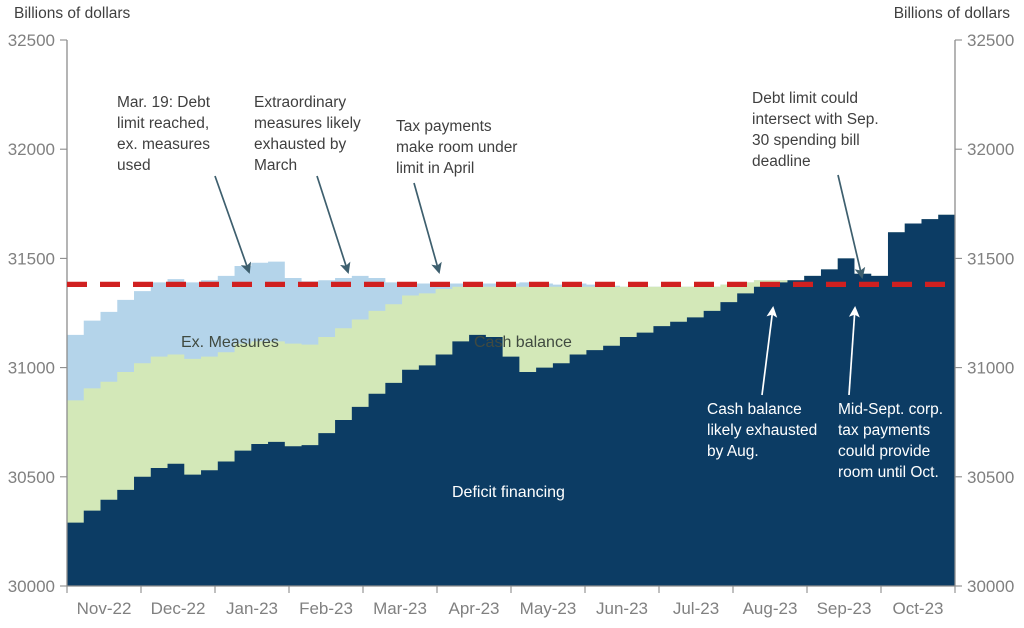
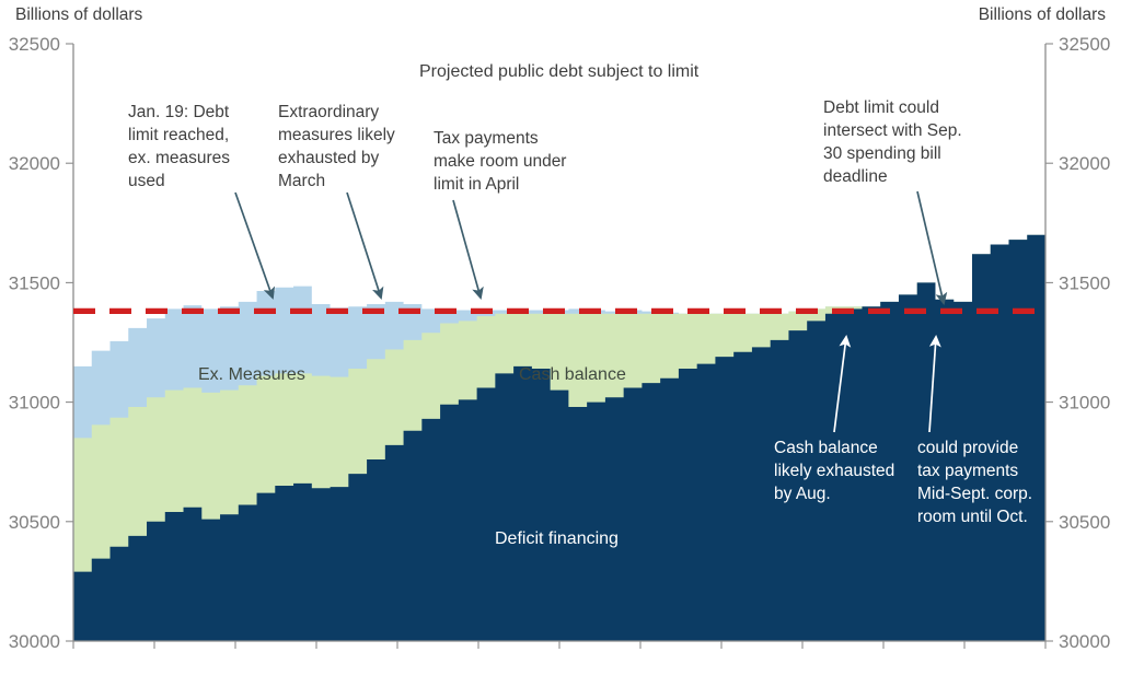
  Billions of dollars
  Billions of dollars
+ Projected public debt subject to limit
  Ex. Measures
  Cash balance
  Deficit financing
- Mar. 19: Debt
+ Jan. 19: Debt
  limit reached,
  ex. measures
  used
  Extraordinary
  measures likely
  exhausted by
  March
  Tax payments
  make room under
  limit in April
  Debt limit could
  intersect with Sep.
  30 spending bill
  deadline
  Cash balance
  likely exhausted
  by Aug.
- Mid-Sept. corp.
+ could provide
  tax payments
- could provide
+ Mid-Sept. corp.
  room until Oct.
  32500
  32000
  31500
  31000
  30500
  30000
  32500
  32000
  31500
  31000
  30500
  30000
- Nov-22
- Dec-22
- Jan-23
- Feb-23
- Mar-23
- Apr-23
- May-23
- Jun-23
- Jul-23
- Aug-23
- Sep-23
- Oct-23
